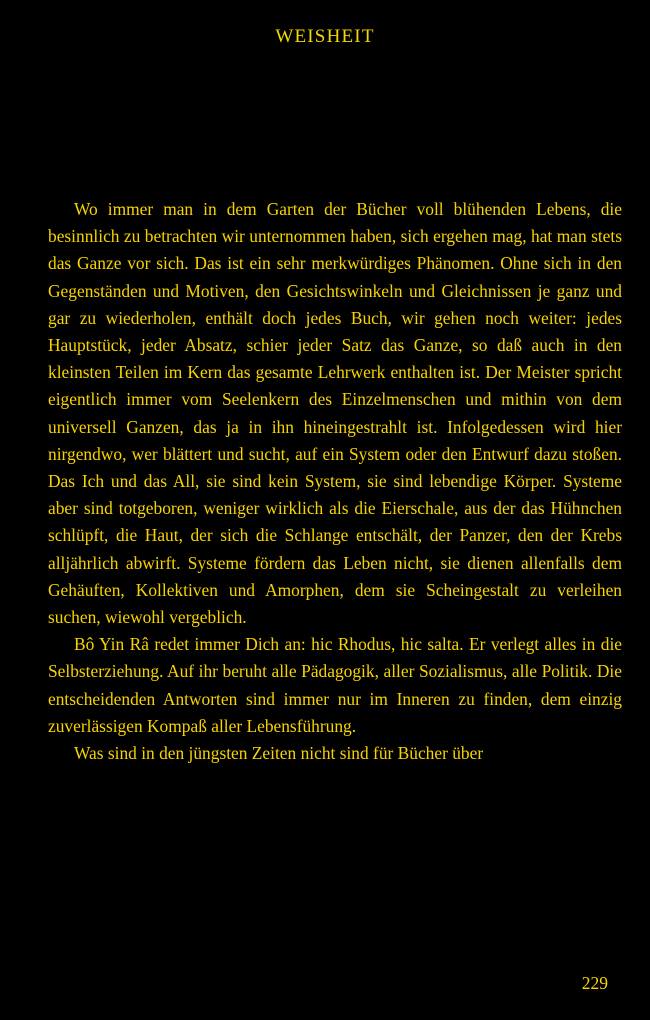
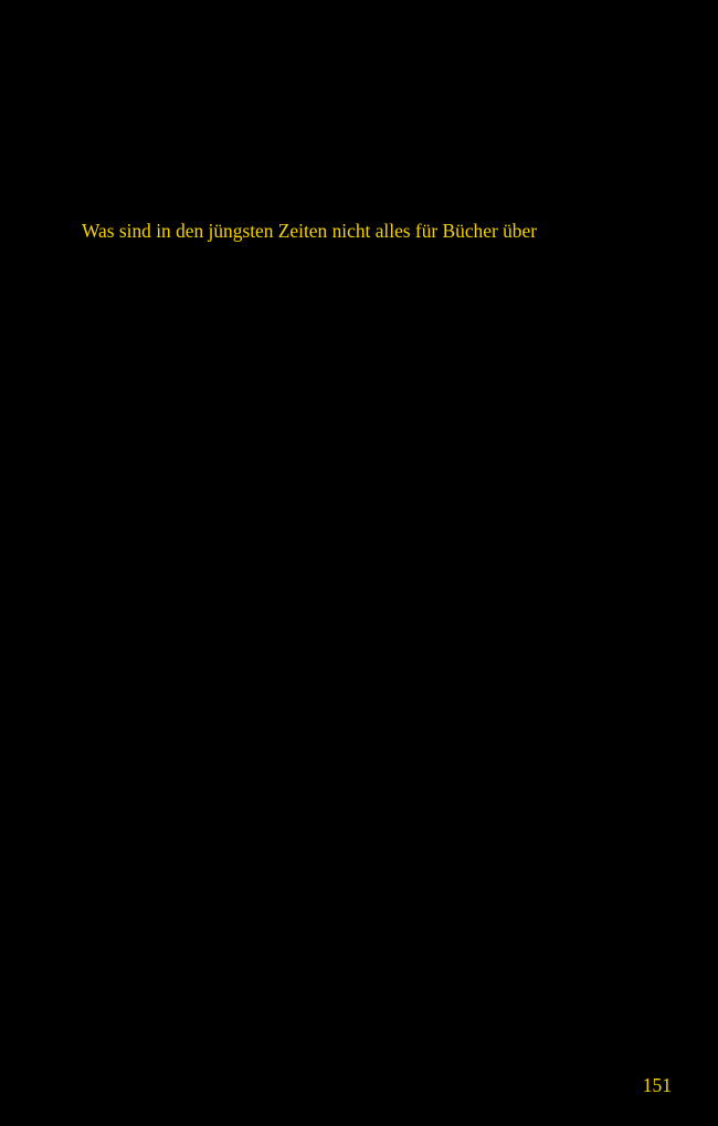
- WEISHEIT
- Wo immer man in dem Garten der Bücher voll blühenden Lebens, die besinnlich zu betrachten wir unternommen haben, sich ergehen mag, hat man stets das Ganze vor sich. Das ist ein sehr merkwürdiges Phänomen. Ohne sich in den Gegenständen und Motiven, den Gesichtswinkeln und Gleichnissen je ganz und gar zu wiederholen, enthält doch jedes Buch, wir gehen noch weiter: jedes Hauptstück, jeder Absatz, schier jeder Satz das Ganze, so daß auch in den kleinsten Teilen im Kern das gesamte Lehrwerk enthalten ist. Der Meister spricht eigentlich immer vom Seelenkern des Einzelmenschen und mithin von dem universell Ganzen, das ja in ihn hineingestrahlt ist. Infolgedessen wird hier nirgendwo, wer blättert und sucht, auf ein System oder den Entwurf dazu stoßen. Das Ich und das All, sie sind kein System, sie sind lebendige Körper. Systeme aber sind totgeboren, weniger wirklich als die Eierschale, aus der das Hühnchen schlüpft, die Haut, der sich die Schlange entschält, der Panzer, den der Krebs alljährlich abwirft. Systeme fördern das Leben nicht, sie dienen allenfalls dem Gehäuften, Kollektiven und Amorphen, dem sie Scheingestalt zu verleihen suchen, wiewohl vergeblich.
- Bô Yin Râ redet immer Dich an: hic Rhodus, hic salta. Er verlegt alles in die Selbsterziehung. Auf ihr beruht alle Pädagogik, aller Sozialismus, alle Politik. Die entscheidenden Antworten sind immer nur im Inneren zu finden, dem einzig zuverlässigen Kompaß aller Lebensführung.
- Was sind in den jüngsten Zeiten nicht sind für Bücher über
+ Was sind in den jüngsten Zeiten nicht alles für Bücher über
- 229
+ 151
